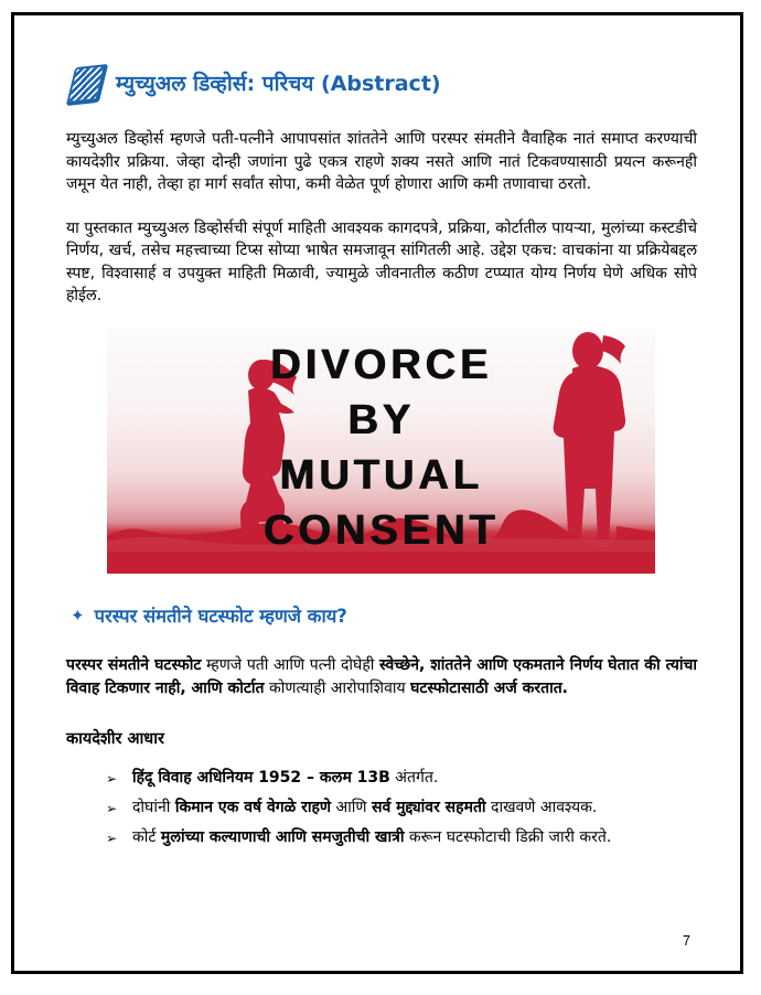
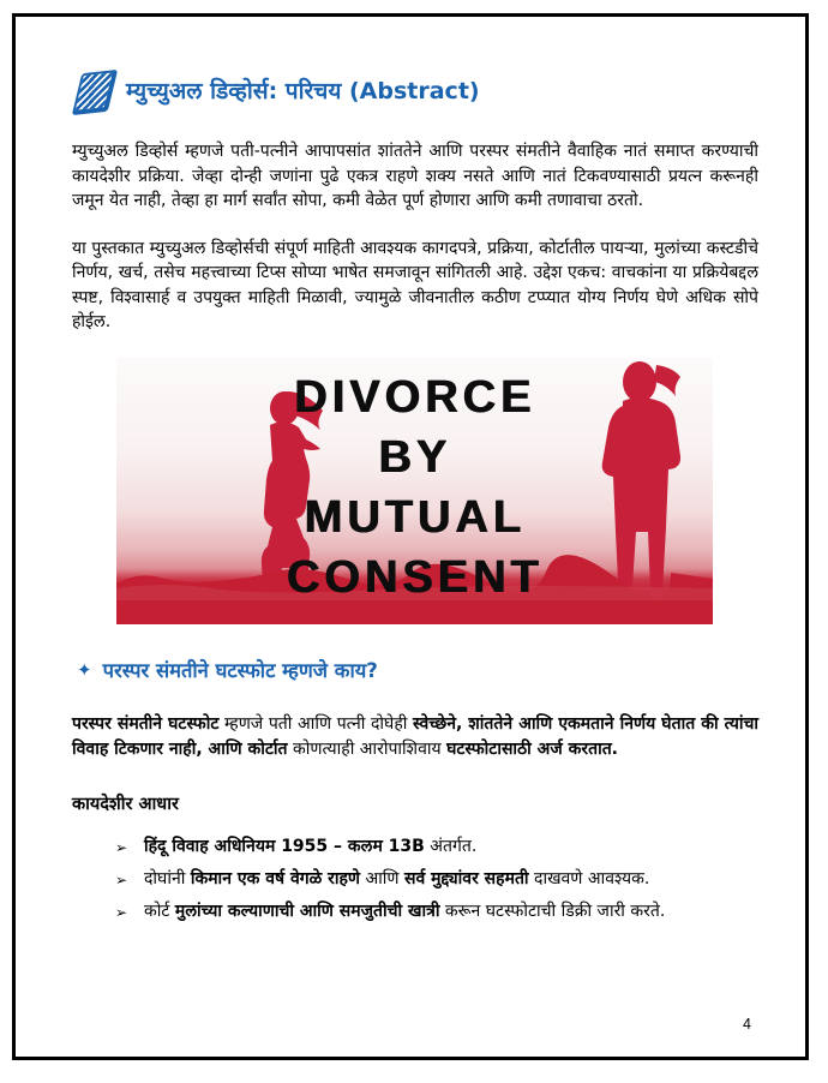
  म्युच्युअल डिव्होर्स: परिचय (Abstract)
  म्युच्युअल डिव्होर्स म्हणजे पती-पत्नीने आपापसांत शांततेने आणि परस्पर संमतीने वैवाहिक नातं समाप्त करण्याची कायदेशीर प्रक्रिया. जेव्हा दोन्ही जणांना पुढे एकत्र राहणे शक्य नसते आणि नातं टिकवण्यासाठी प्रयत्न करूनही जमून येत नाही, तेव्हा हा मार्ग सर्वांत सोपा, कमी वेळेत पूर्ण होणारा आणि कमी तणावाचा ठरतो.
  या पुस्तकात म्युच्युअल डिव्होर्सची संपूर्ण माहिती आवश्यक कागदपत्रे, प्रक्रिया, कोर्टातील पायऱ्या, मुलांच्या कस्टडीचे निर्णय, खर्च, तसेच महत्त्वाच्या टिप्स सोप्या भाषेत समजावून सांगितली आहे. उद्देश एकच: वाचकांना या प्रक्रियेबद्दल स्पष्ट, विश्वासार्ह व उपयुक्त माहिती मिळावी, ज्यामुळे जीवनातील कठीण टप्प्यात योग्य निर्णय घेणे अधिक सोपे होईल.
  DIVORCE
  BY
  MUTUAL
  CONSENT
  ✦
  परस्पर संमतीने घटस्फोट म्हणजे काय?
  परस्पर संमतीने घटस्फोट म्हणजे पती आणि पत्नी दोघेही स्वेच्छेने, शांततेने आणि एकमताने निर्णय घेतात की त्यांचा विवाह टिकणार नाही, आणि कोर्टात कोणत्याही आरोपाशिवाय घटस्फोटासाठी अर्ज करतात.
  कायदेशीर आधार
  ➢
- हिंदू विवाह अधिनियम 1952 – कलम 13B अंतर्गत.
+ हिंदू विवाह अधिनियम 1955 – कलम 13B अंतर्गत.
  ➢
  दोघांनी किमान एक वर्ष वेगळे राहणे आणि सर्व मुद्द्यांवर सहमती दाखवणे आवश्यक.
  ➢
  कोर्ट मुलांच्या कल्याणाची आणि समजुतीची खात्री करून घटस्फोटाची डिक्री जारी करते.
- 7
+ 4
